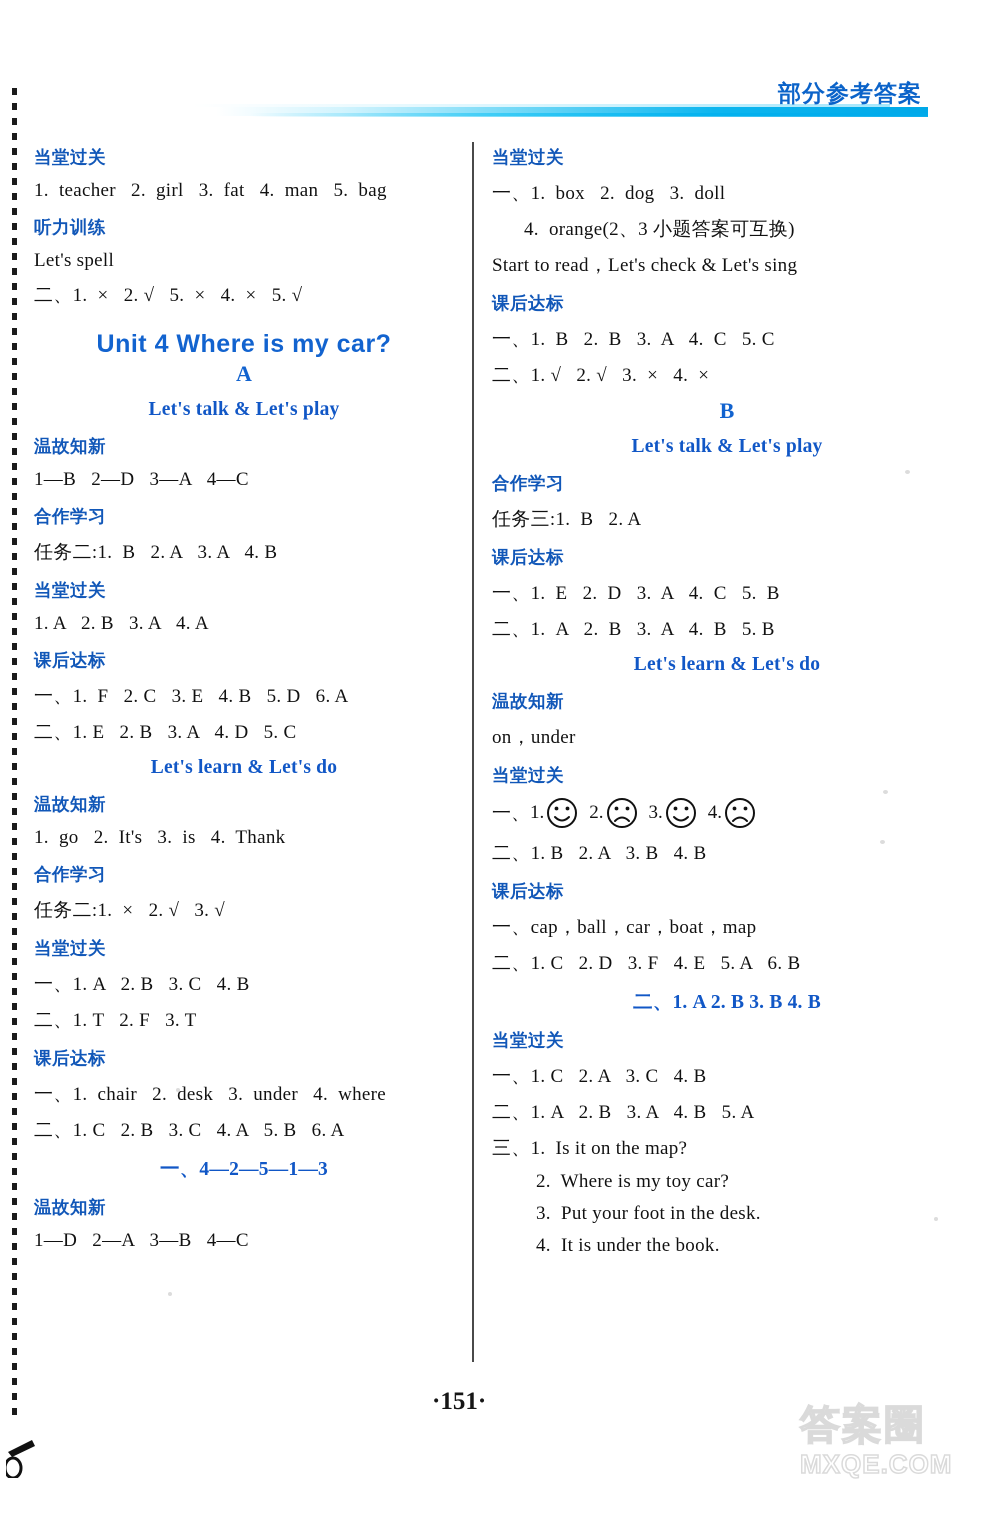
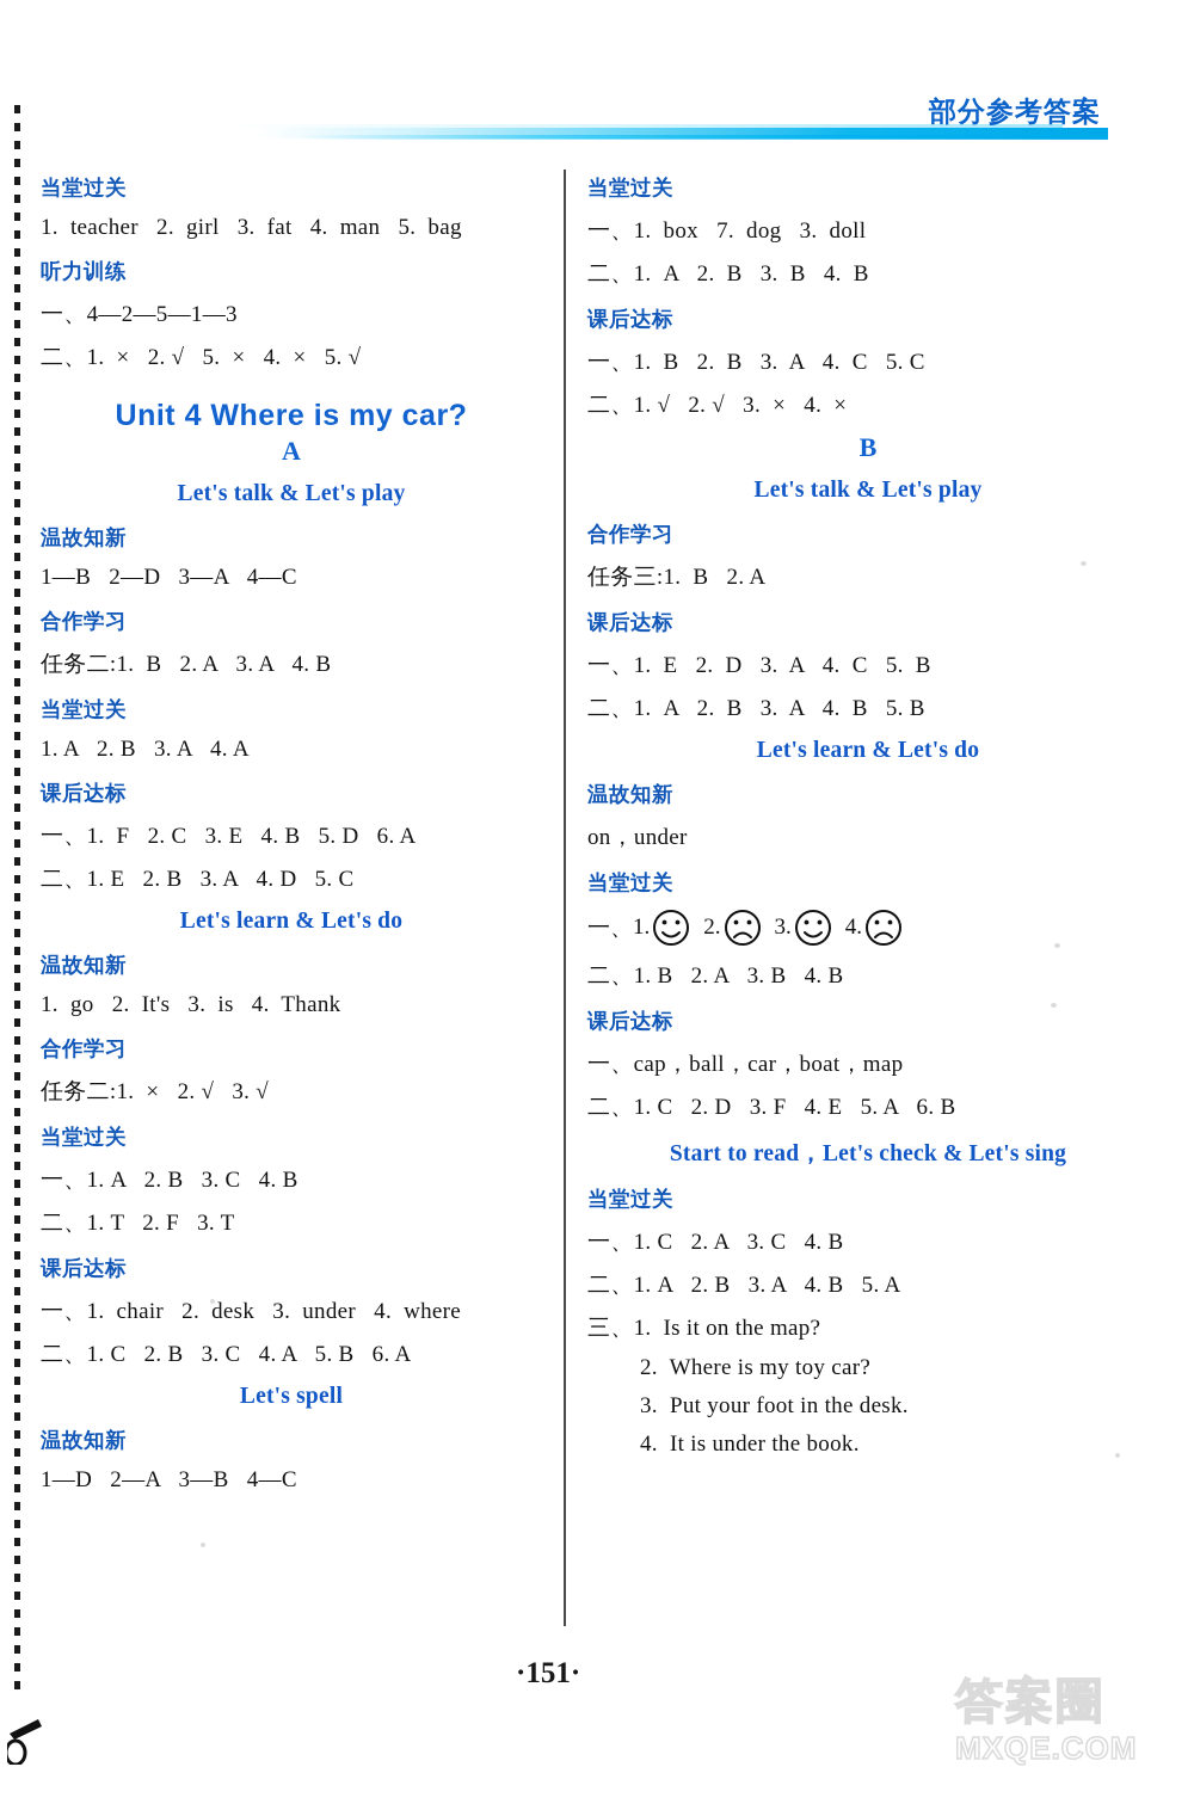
  部分参考答案
  当堂过关
  1. teacher 2. girl 3. fat 4. man 5. bag
  听力训练
- Let's spell
+ 一、4—2—5—1—3
  二、1. × 2. √ 5. × 4. × 5. √
  Unit 4 Where is my car?
  A
  Let's talk & Let's play
  温故知新
  1—B 2—D 3—A 4—C
  合作学习
  任务二:1. B 2. A 3. A 4. B
  当堂过关
  1. A 2. B 3. A 4. A
  课后达标
  一、1. F 2. C 3. E 4. B 5. D 6. A
  二、1. E 2. B 3. A 4. D 5. C
  Let's learn & Let's do
  温故知新
  1. go 2. It's 3. is 4. Thank
  合作学习
  任务二:1. × 2. √ 3. √
  当堂过关
  一、1. A 2. B 3. C 4. B
  二、1. T 2. F 3. T
  课后达标
  一、1. chair 2. desk 3. under 4. where
  二、1. C 2. B 3. C 4. A 5. B 6. A
- 一、4—2—5—1—3
+ Let's spell
  温故知新
  1—D 2—A 3—B 4—C
  当堂过关
- 一、1. box 2. dog 3. doll
+ 一、1. box 7. dog 3. doll
- 4. orange(2、3 小题答案可互换)
- Start to read，Let's check & Let's sing
+ 二、1. A 2. B 3. B 4. B
  课后达标
  一、1. B 2. B 3. A 4. C 5. C
  二、1. √ 2. √ 3. × 4. ×
  B
  Let's talk & Let's play
  合作学习
  任务三:1. B 2. A
  课后达标
  一、1. E 2. D 3. A 4. C 5. B
  二、1. A 2. B 3. A 4. B 5. B
  Let's learn & Let's do
  温故知新
  on，under
  当堂过关
  一、
  1.
  2.
  3.
  4.
  二、1. B 2. A 3. B 4. B
  课后达标
  一、cap，ball，car，boat，map
  二、1. C 2. D 3. F 4. E 5. A 6. B
- 二、1. A 2. B 3. B 4. B
+ Start to read，Let's check & Let's sing
  当堂过关
  一、1. C 2. A 3. C 4. B
  二、1. A 2. B 3. A 4. B 5. A
  三、1. Is it on the map?
  2. Where is my toy car?
  3. Put your foot in the desk.
  4. It is under the book.
  ·151·
  答案圈
  MXQE.COM
